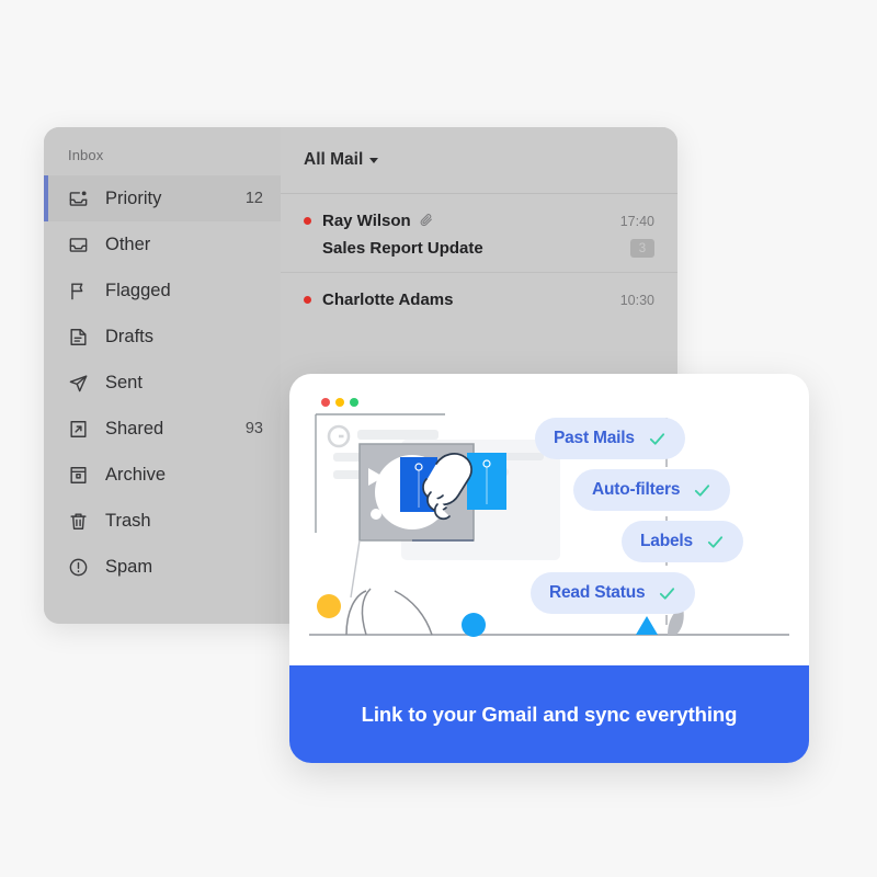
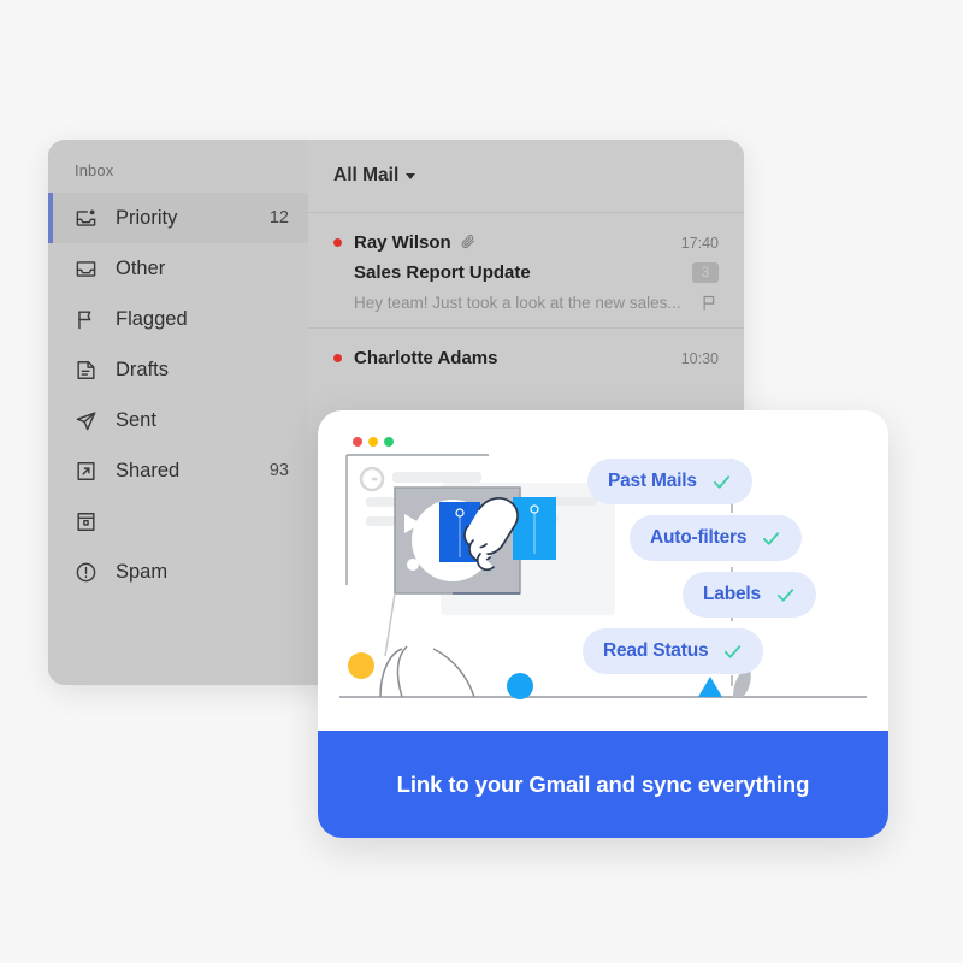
  Inbox
  Priority
  12
  Other
  Flagged
  Drafts
  Sent
  Shared
  93
- Archive
- Trash
  Spam
  All Mail
  Ray Wilson
  17:40
  Sales Report Update
  3
+ Hey team! Just took a look at the new sales...
  Charlotte Adams
  10:30
  Past Mails
  Auto-filters
  Labels
  Read Status
  Link to your Gmail and sync everything
